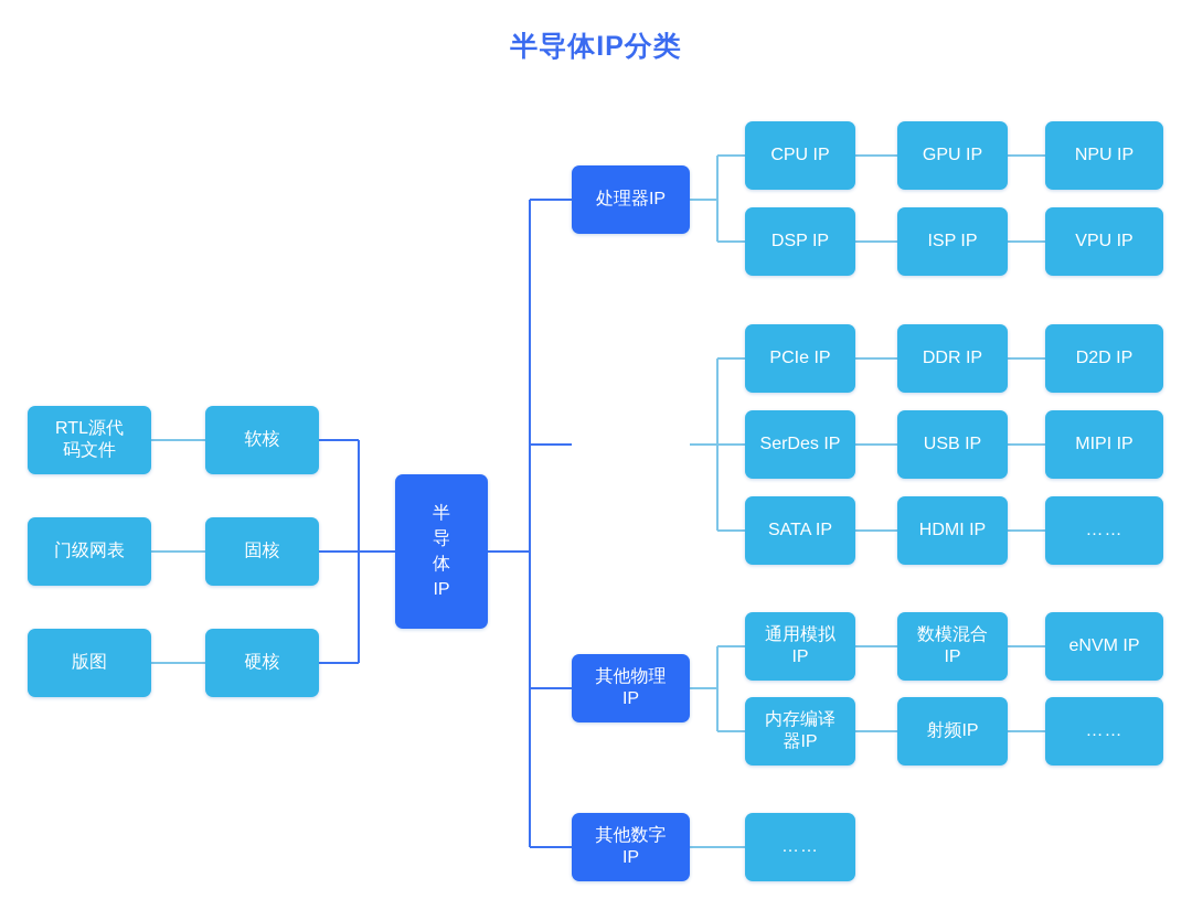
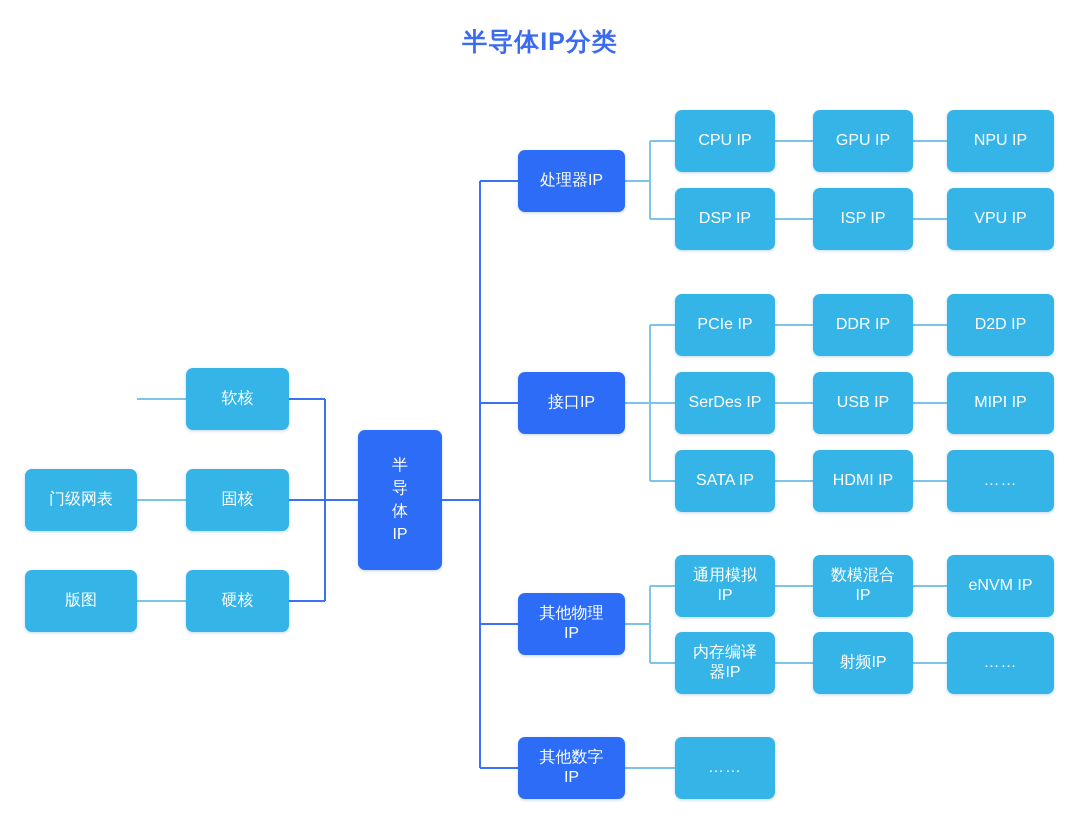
  半导体IP分类
- RTL源代
- 码文件
  门级网表
  版图
  软核
  固核
  硬核
  半
  导
  体
  IP
  处理器IP
  CPU IP
  GPU IP
  NPU IP
  DSP IP
  ISP IP
  VPU IP
+ 接口IP
  PCIe IP
  DDR IP
  D2D IP
  SerDes IP
  USB IP
  MIPI IP
  SATA IP
  HDMI IP
  ……
  其他物理
  IP
  通用模拟
  IP
  数模混合
  IP
  eNVM IP
  内存编译
  器IP
  射频IP
  ……
  其他数字
  IP
  ……
